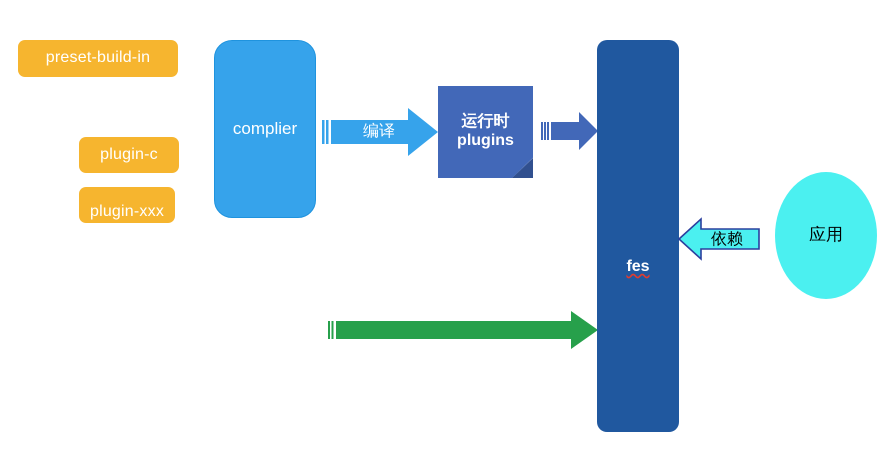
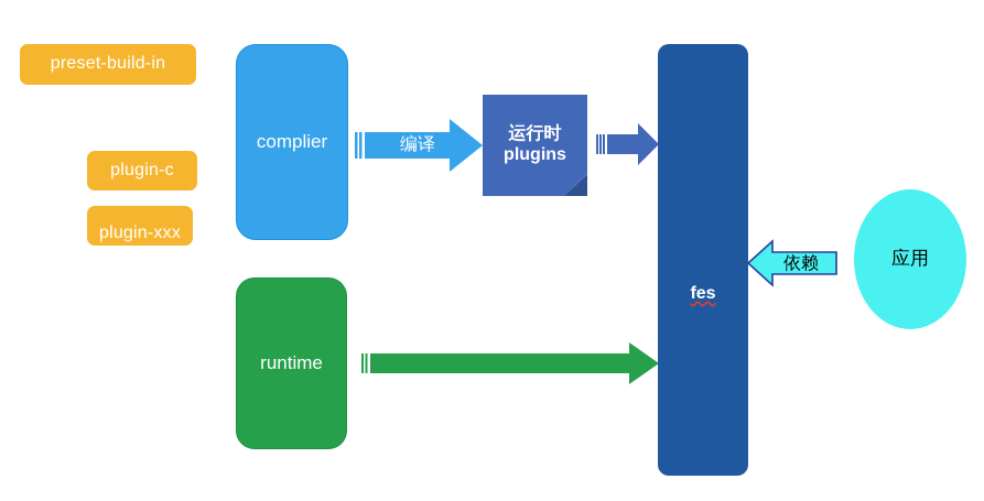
  preset-build-in
  plugin-c
  plugin-xxx
  complier
+ runtime
  编译
  运行时
  plugins
  fes
  依赖
  应用
